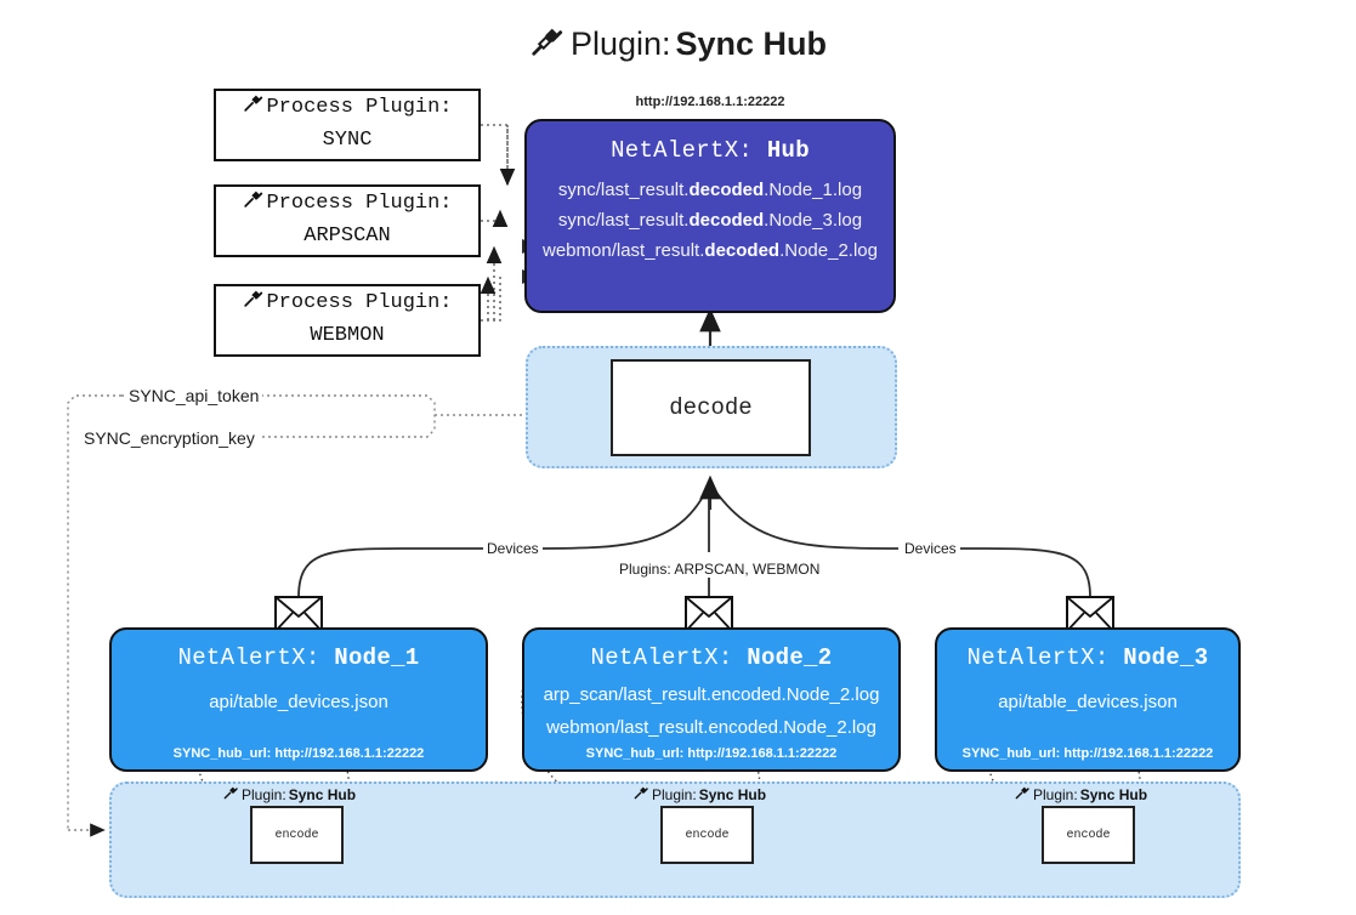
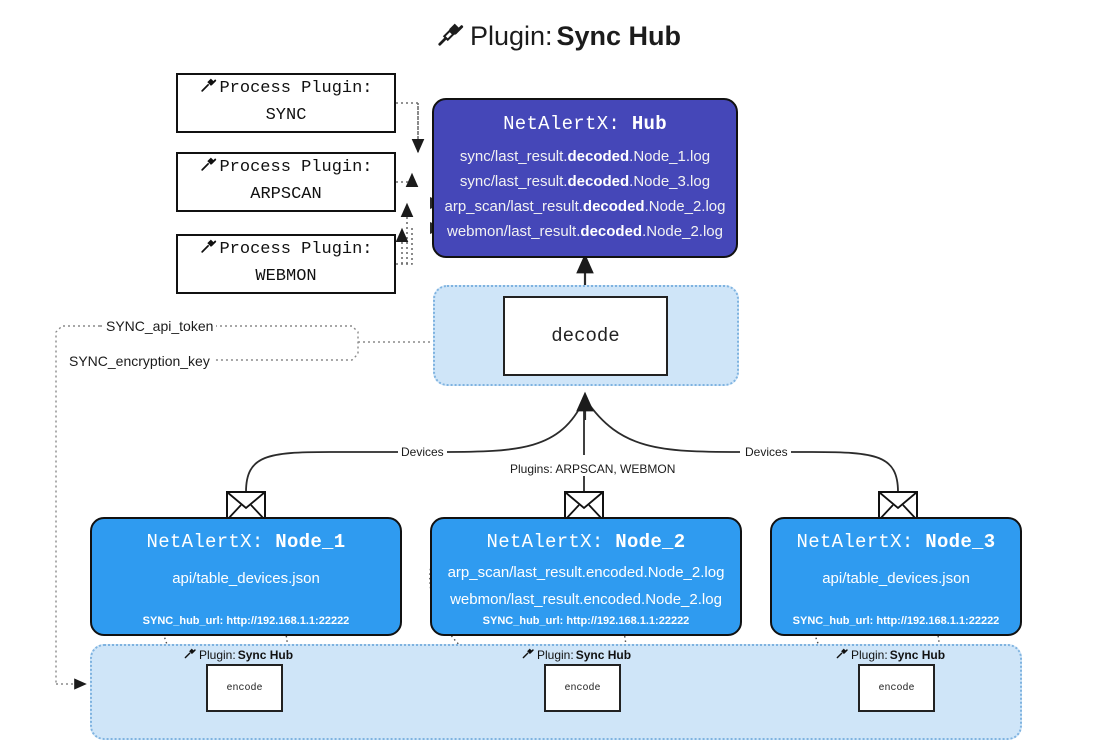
  Plugin:
  Sync Hub
  Process Plugin:
  SYNC
  Process Plugin:
  ARPSCAN
  Process Plugin:
  WEBMON
- http://192.168.1.1:22222
  NetAlertX: Hub
  sync/last_result.decoded.Node_1.log
  sync/last_result.decoded.Node_3.log
+ arp_scan/last_result.decoded.Node_2.log
  webmon/last_result.decoded.Node_2.log
  decode
  SYNC_api_token
  SYNC_encryption_key
  Devices
  Devices
  Plugins: ARPSCAN, WEBMON
  NetAlertX: Node_1
  api/table_devices.json
  SYNC_hub_url: http://192.168.1.1:22222
  NetAlertX: Node_2
  arp_scan/last_result.encoded.Node_2.log
  webmon/last_result.encoded.Node_2.log
  SYNC_hub_url: http://192.168.1.1:22222
  NetAlertX: Node_3
  api/table_devices.json
  SYNC_hub_url: http://192.168.1.1:22222
  Plugin:
  Sync Hub
  encode
  Plugin:
  Sync Hub
  encode
  Plugin:
  Sync Hub
  encode
